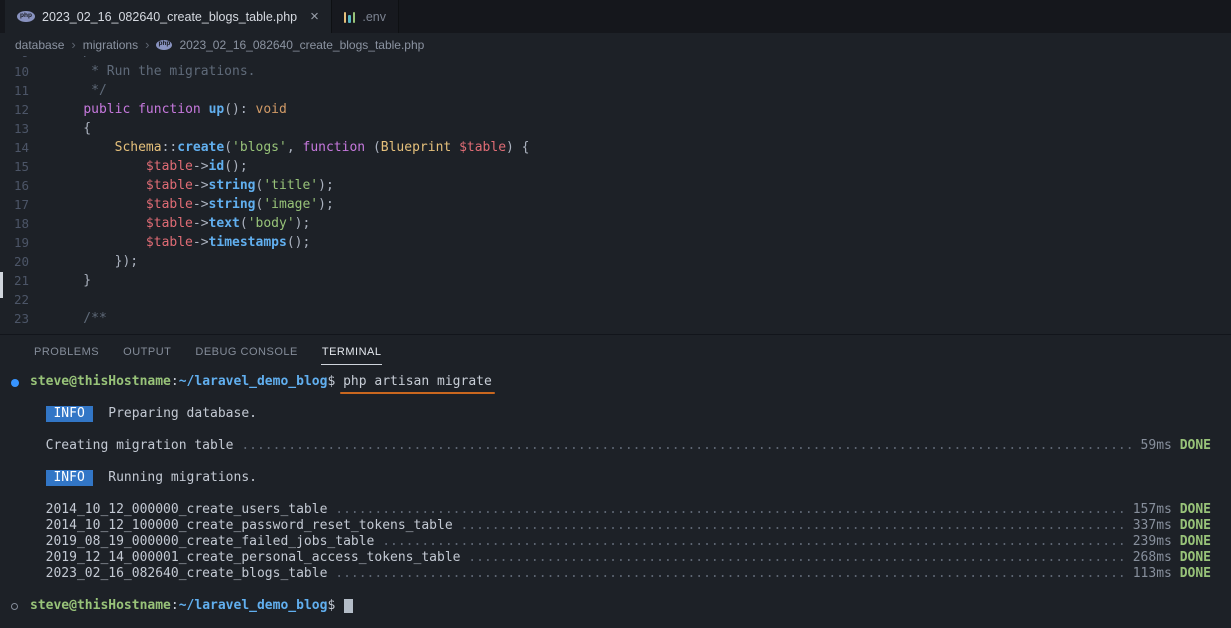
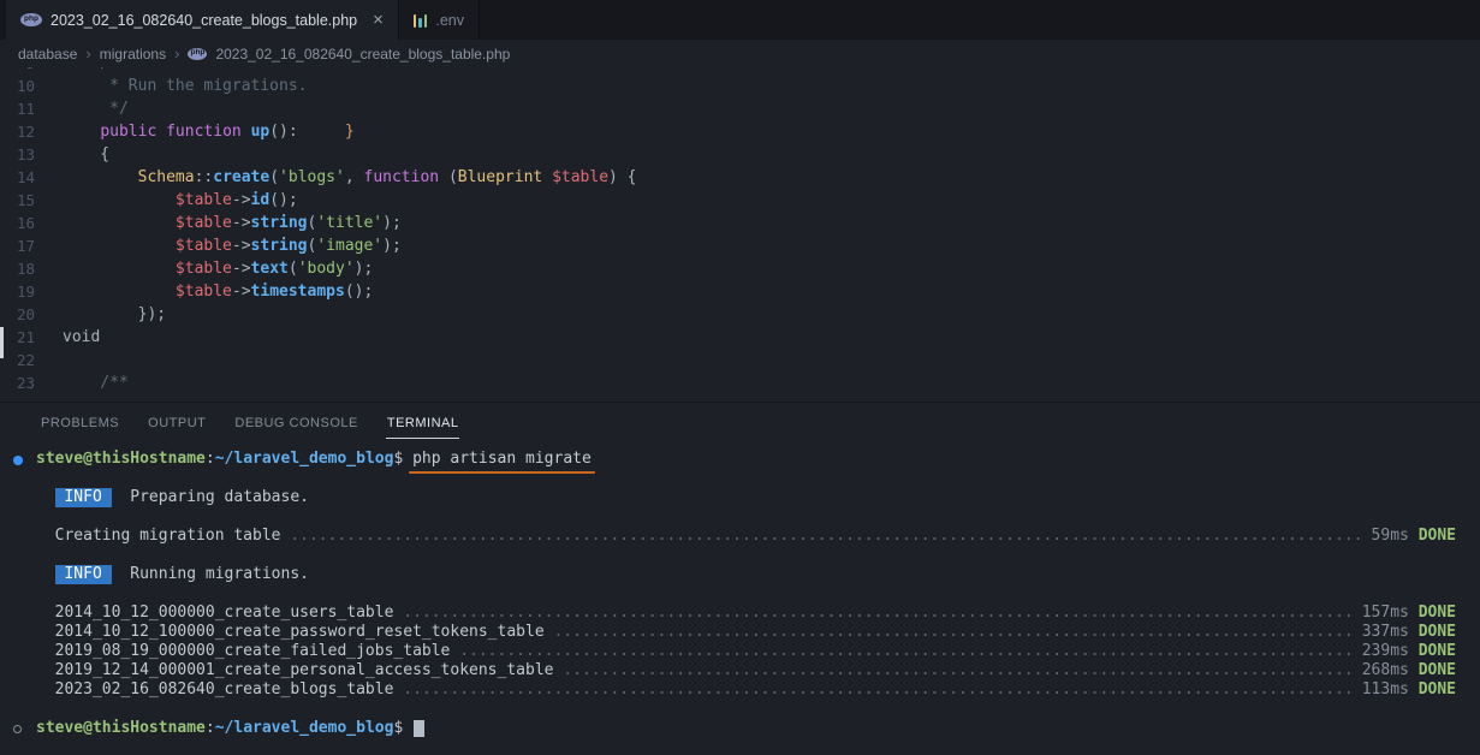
  2023_02_16_082640_create_blogs_table.php
  ×
  .env
  database
  ›
  migrations
  ›
  2023_02_16_082640_create_blogs_table.php
  10
  * Run the migrations.
  11
  */
  12
- public function up(): void
+ public function up(): }
  13
  {
  14
  Schema::create('blogs', function (Blueprint $table) {
  15
  $table->id();
  16
  $table->string('title');
  17
  $table->string('image');
  18
  $table->text('body');
  19
  $table->timestamps();
  20
  });
  21
- }
+ void
  22
  23
  /**
  PROBLEMS
  OUTPUT
  DEBUG CONSOLE
  TERMINAL
  steve@thisHostname
  :
  ~/laravel_demo_blog
  $
  php artisan migrate
  INFO
  Preparing database.
  Creating migration table
  59ms
  DONE
  INFO
  Running migrations.
  2014_10_12_000000_create_users_table
  157ms
  DONE
  2014_10_12_100000_create_password_reset_tokens_table
  337ms
  DONE
  2019_08_19_000000_create_failed_jobs_table
  239ms
  DONE
  2019_12_14_000001_create_personal_access_tokens_table
  268ms
  DONE
  2023_02_16_082640_create_blogs_table
  113ms
  DONE
  steve@thisHostname
  :
  ~/laravel_demo_blog
  $
